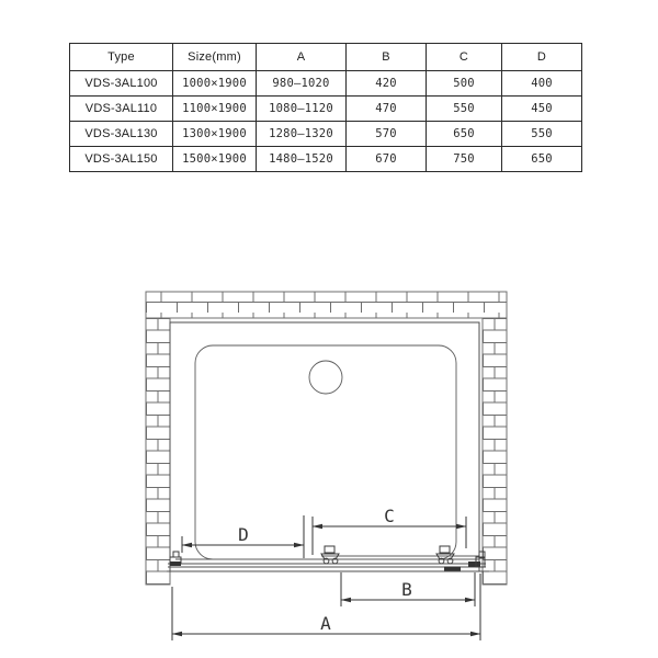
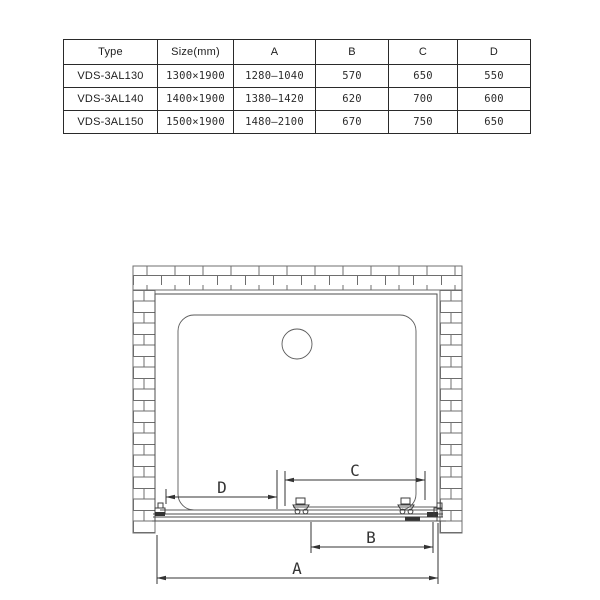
  Type	Size(mm)	A	B	C	D
- VDS-3AL100	1000×1900	980–1020	420	500	400
- VDS-3AL110	1100×1900	1080–1120	470	550	450
- VDS-3AL130	1300×1900	1280–1320	570	650	550
+ VDS-3AL130	1300×1900	1280–1040	570	650	550
+ VDS-3AL140	1400×1900	1380–1420	620	700	600
- VDS-3AL150	1500×1900	1480–1520	670	750	650
+ VDS-3AL150	1500×1900	1480–2100	670	750	650
  D
  C
  B
  A
